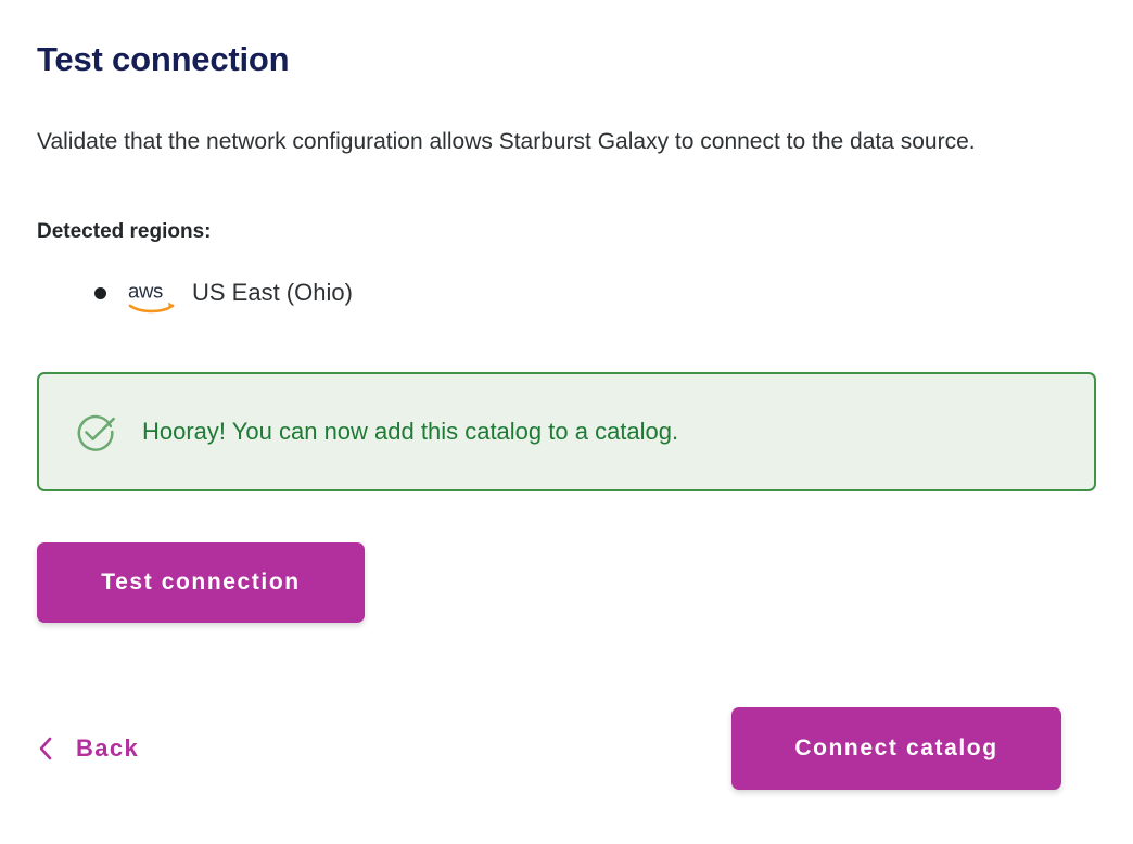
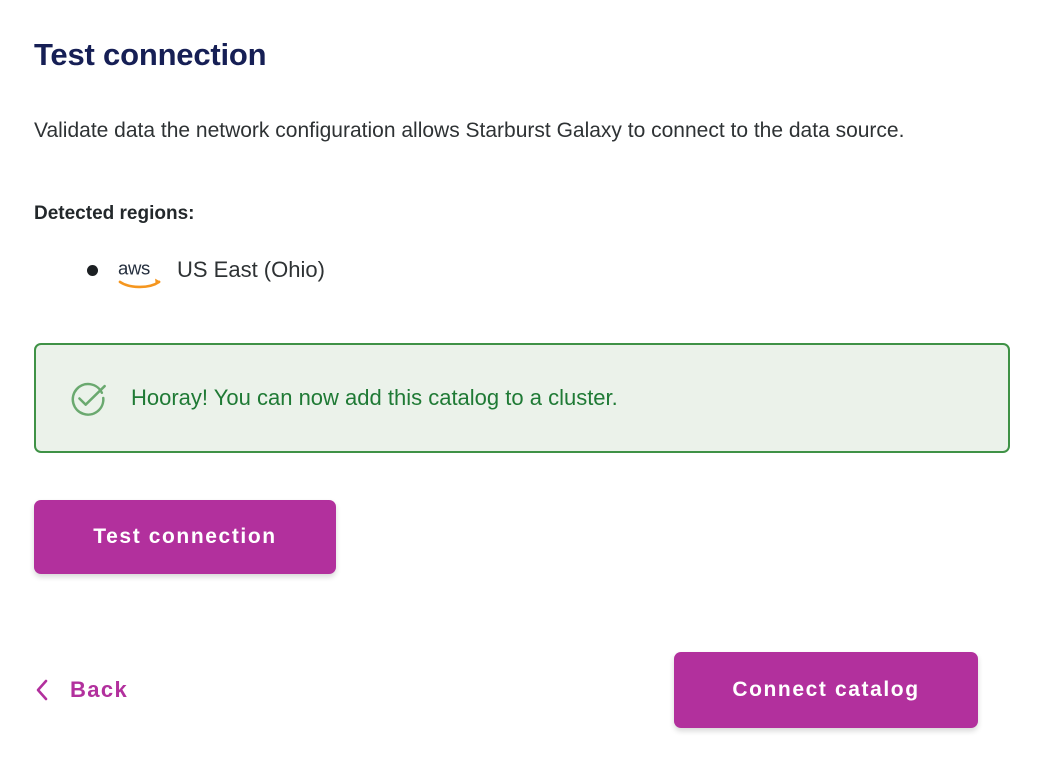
  Test connection
- Validate that the network configuration allows Starburst Galaxy to connect to the data source.
+ Validate data the network configuration allows Starburst Galaxy to connect to the data source.
  Detected regions:
  aws
  US East (Ohio)
- Hooray! You can now add this catalog to a catalog.
+ Hooray! You can now add this catalog to a cluster.
  Test connection
  Back
  Connect catalog
